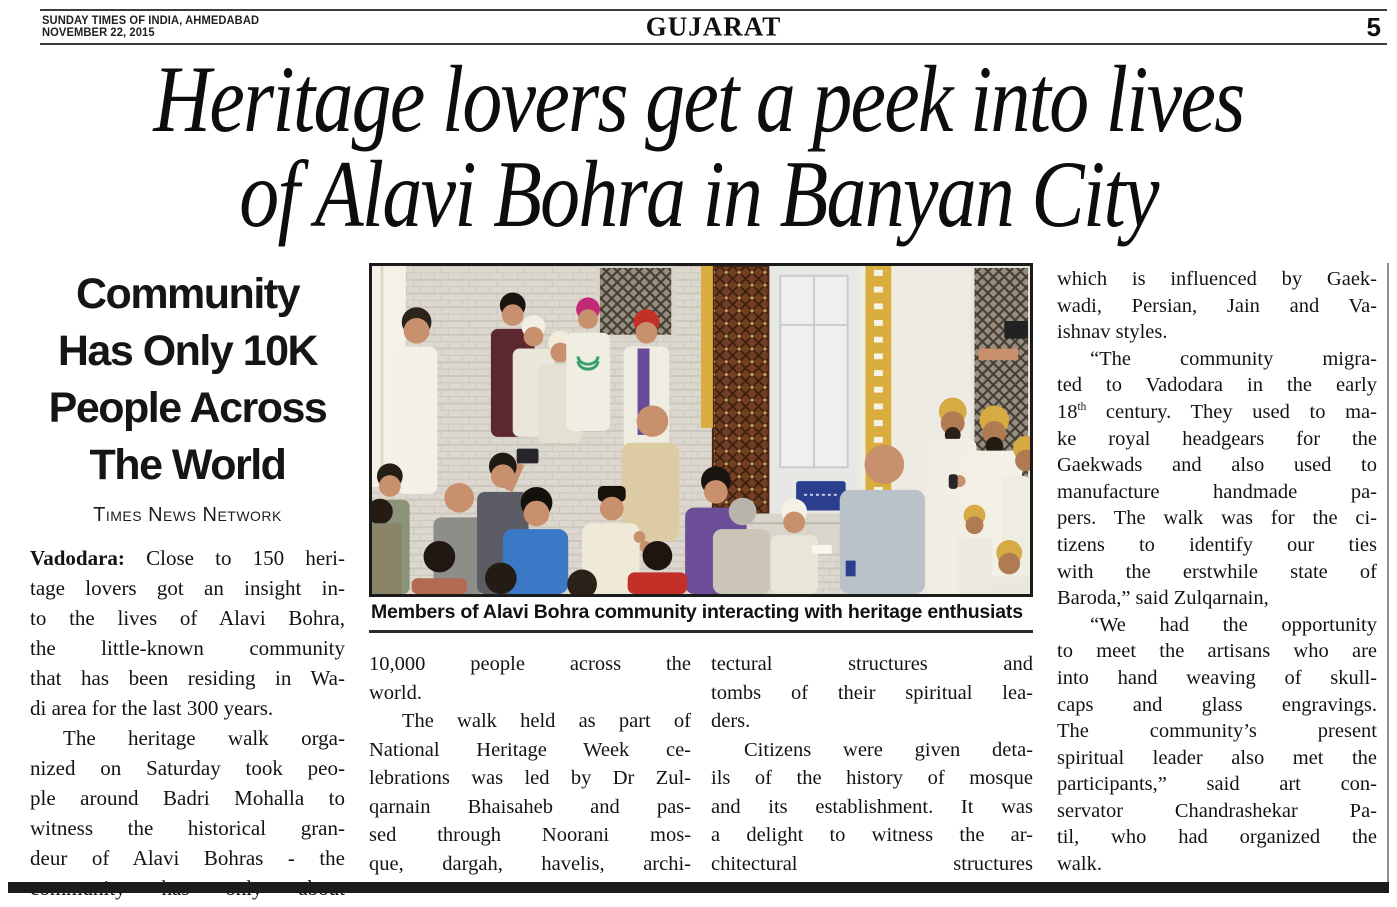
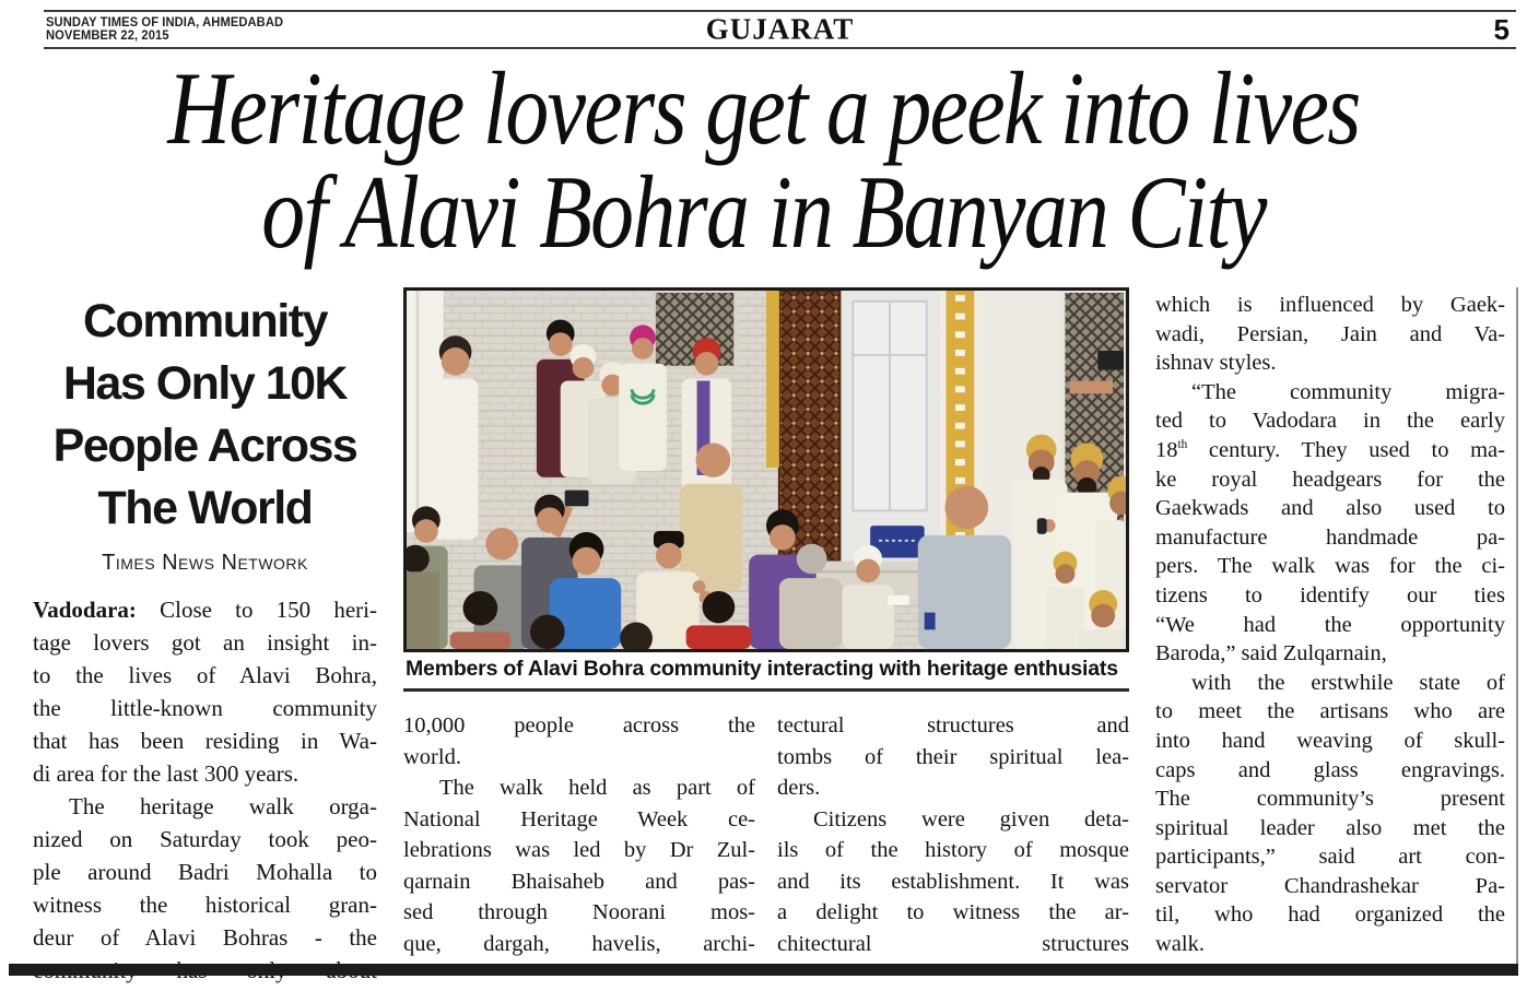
  SUNDAY TIMES OF INDIA, AHMEDABAD
  NOVEMBER 22, 2015
  GUJARAT
  5
  Heritage lovers get a peek into lives
  of Alavi Bohra in Banyan City
  Community
  Has Only 10K
  People Across
  The World
  Times News Network
  Vadodara: Close to 150 heri-
  tage lovers got an insight in-
  to the lives of Alavi Bohra,
  the little-known community
  that has been residing in Wa-
  di area for the last 300 years.
  The heritage walk orga-
  nized on Saturday took peo-
  ple around Badri Mohalla to
  witness the historical gran-
  deur of Alavi Bohras - the
  Members of Alavi Bohra community interacting with heritage enthusiats
  10,000 people across the
  world.
  The walk held as part of
  National Heritage Week ce-
  lebrations was led by Dr Zul-
  qarnain Bhaisaheb and pas-
  sed through Noorani mos-
  que, dargah, havelis, archi-
  tectural structures and
  tombs of their spiritual lea-
  ders.
  Citizens were given deta-
  ils of the history of mosque
  and its establishment. It was
  a delight to witness the ar-
  chitectural structures
  which is influenced by Gaek-
  wadi, Persian, Jain and Va-
  ishnav styles.
  “The community migra-
  ted to Vadodara in the early
  18th century. They used to ma-
  ke royal headgears for the
  Gaekwads and also used to
  manufacture handmade pa-
  pers. The walk was for the ci-
  tizens to identify our ties
- with the erstwhile state of
+ “We had the opportunity
  Baroda,” said Zulqarnain,
- “We had the opportunity
+ with the erstwhile state of
  to meet the artisans who are
  into hand weaving of skull-
  caps and glass engravings.
  The community’s present
  spiritual leader also met the
  participants,” said art con-
  servator Chandrashekar Pa-
  til, who had organized the
  walk.
